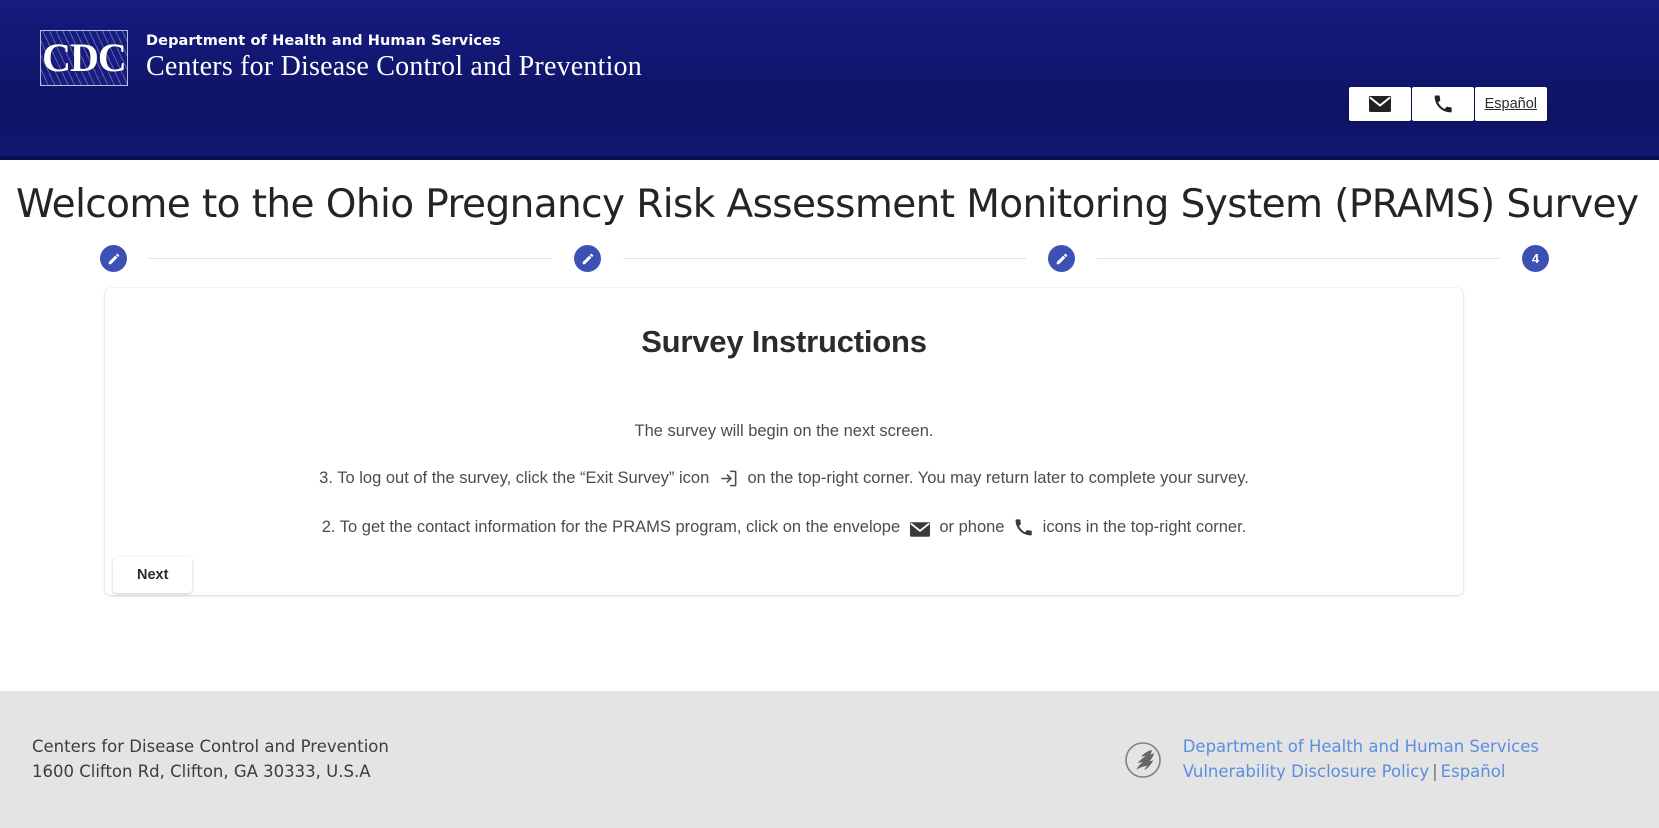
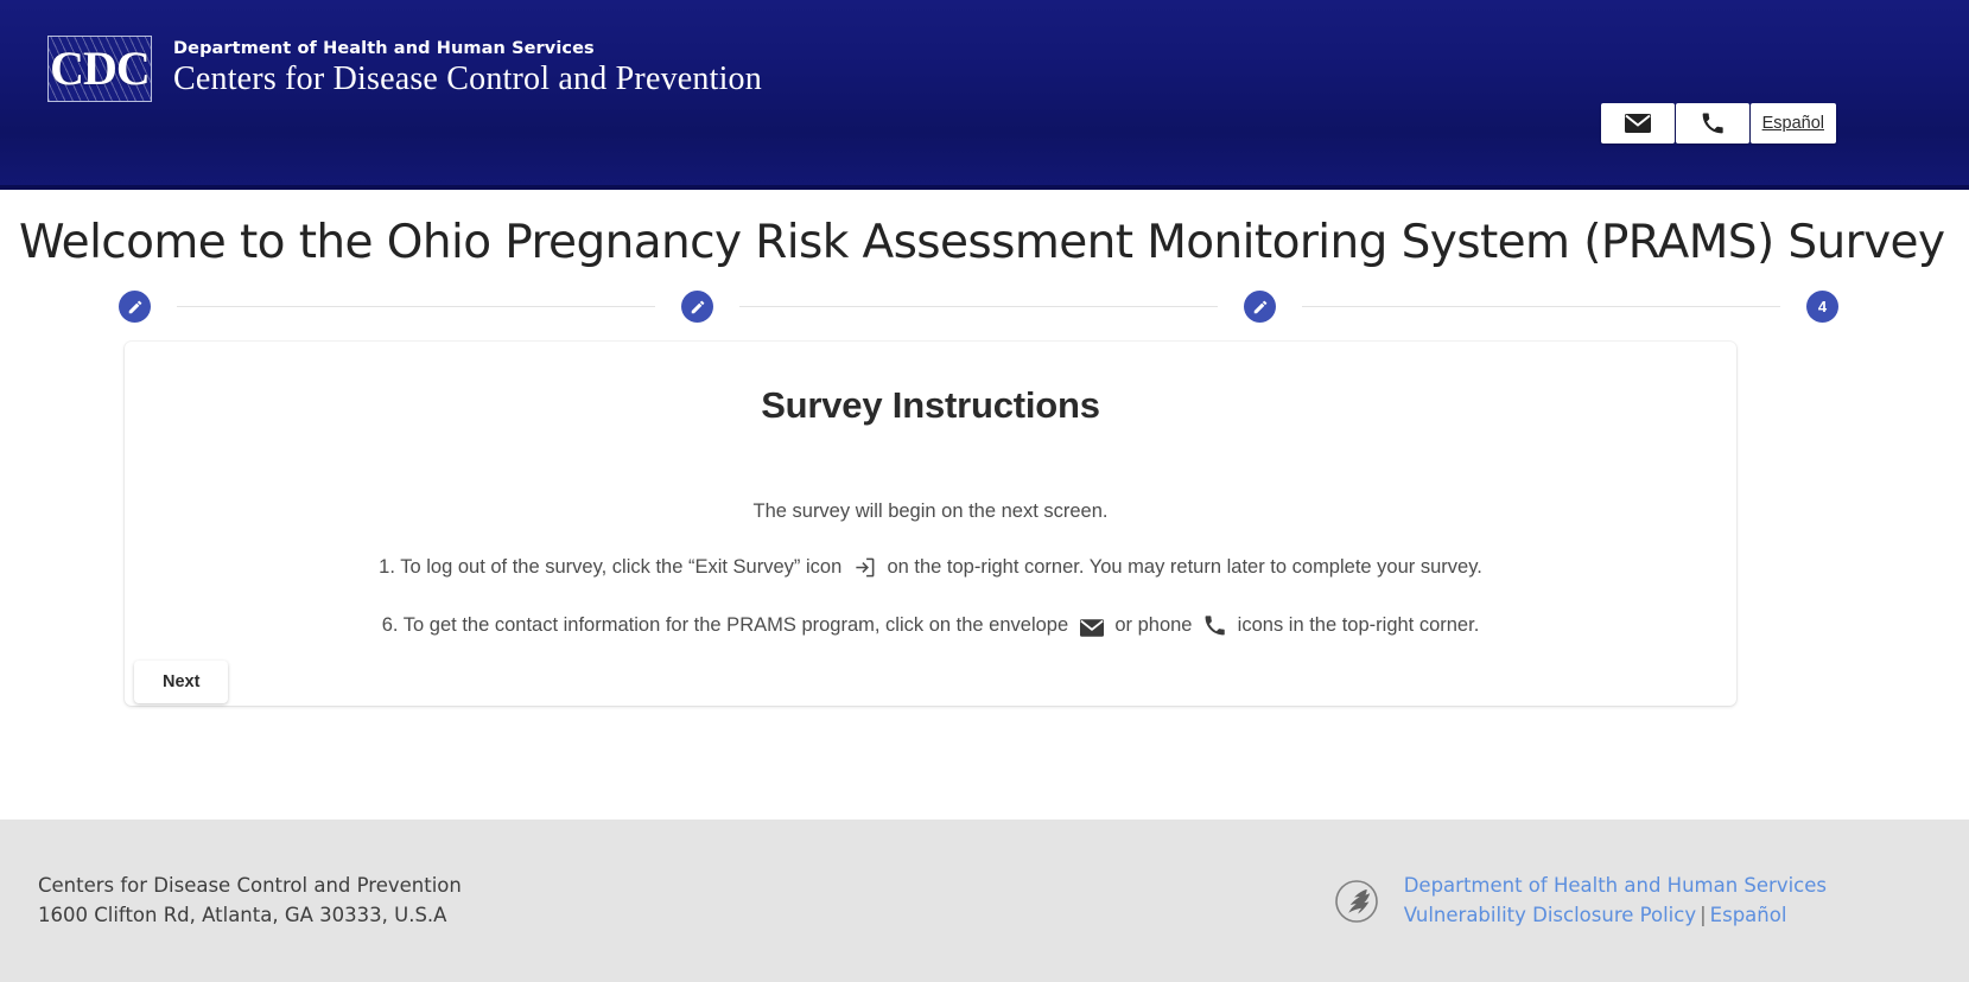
  CDC
  Department of Health and Human Services
  Centers for Disease Control and Prevention
  Español
  Welcome to the Ohio Pregnancy Risk Assessment Monitoring System (PRAMS) Survey
  4
  Survey Instructions
  The survey will begin on the next screen.
- 3. To log out of the survey, click the “Exit Survey” icon on the top-right corner. You may return later to complete your survey.
+ 1. To log out of the survey, click the “Exit Survey” icon on the top-right corner. You may return later to complete your survey.
- 2. To get the contact information for the PRAMS program, click on the envelope or phone icons in the top-right corner.
+ 6. To get the contact information for the PRAMS program, click on the envelope or phone icons in the top-right corner.
  Next
  Centers for Disease Control and Prevention
- 1600 Clifton Rd, Clifton, GA 30333, U.S.A
+ 1600 Clifton Rd, Atlanta, GA 30333, U.S.A
  Department of Health and Human Services
  Vulnerability Disclosure Policy | Español
